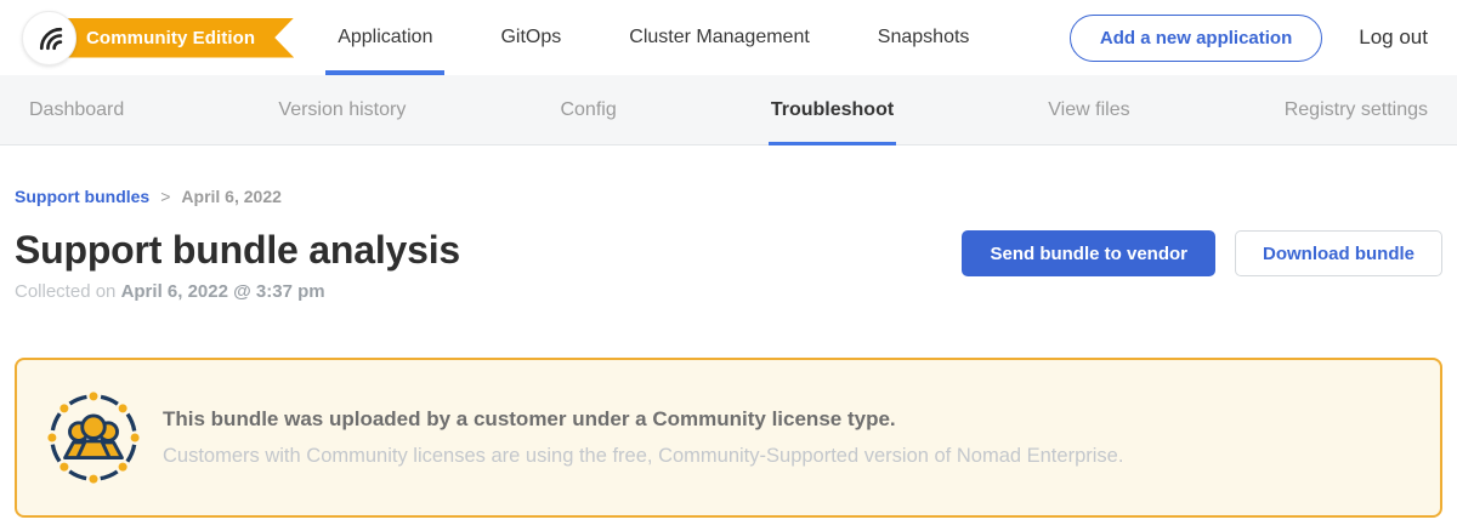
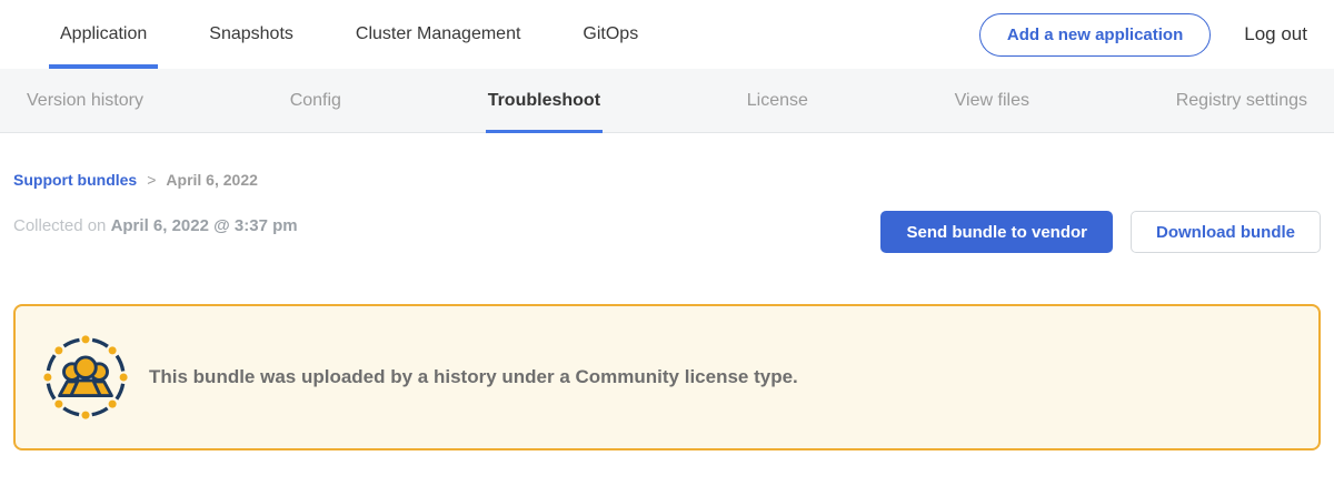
- Community Edition
  Application
- GitOps
+ Snapshots
  Cluster Management
- Snapshots
+ GitOps
  Add a new application
  Log out
- Dashboard
  Version history
  Config
  Troubleshoot
+ License
  View files
  Registry settings
  Support bundles
  >
  April 6, 2022
- Support bundle analysis
  Collected on April 6, 2022 @ 3:37 pm
  Send bundle to vendor
  Download bundle
- This bundle was uploaded by a customer under a Community license type.
+ This bundle was uploaded by a history under a Community license type.
- Customers with Community licenses are using the free, Community-Supported version of Nomad Enterprise.
